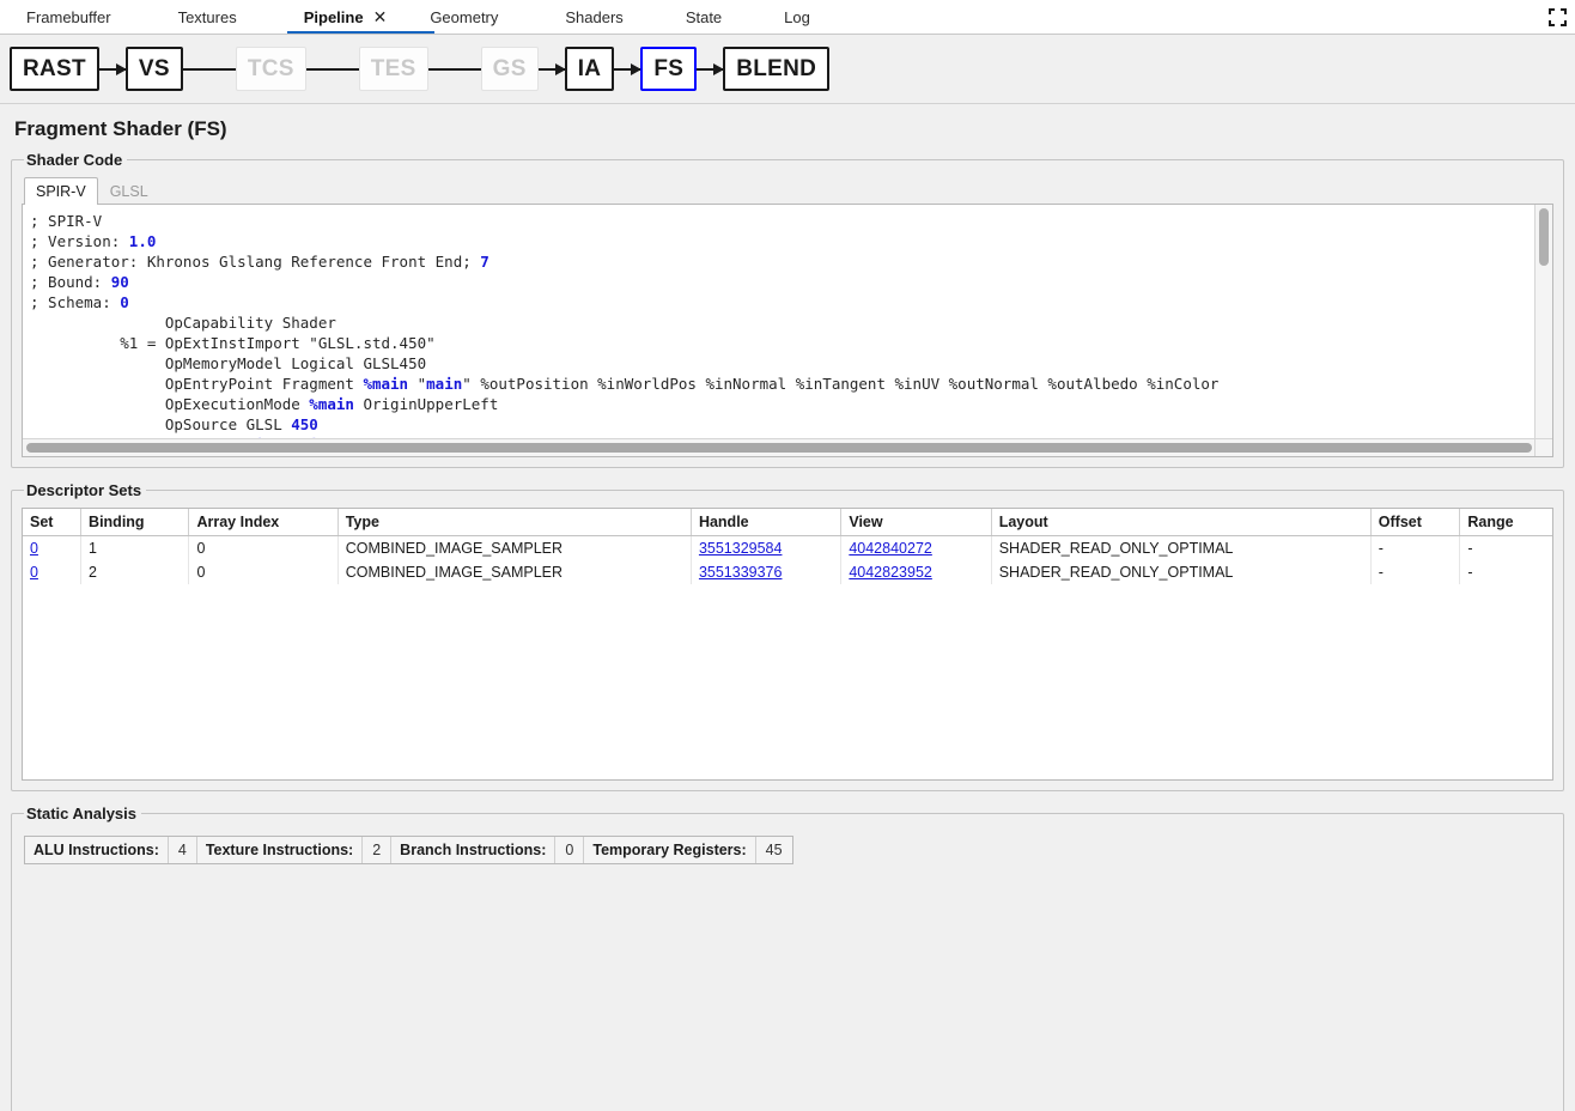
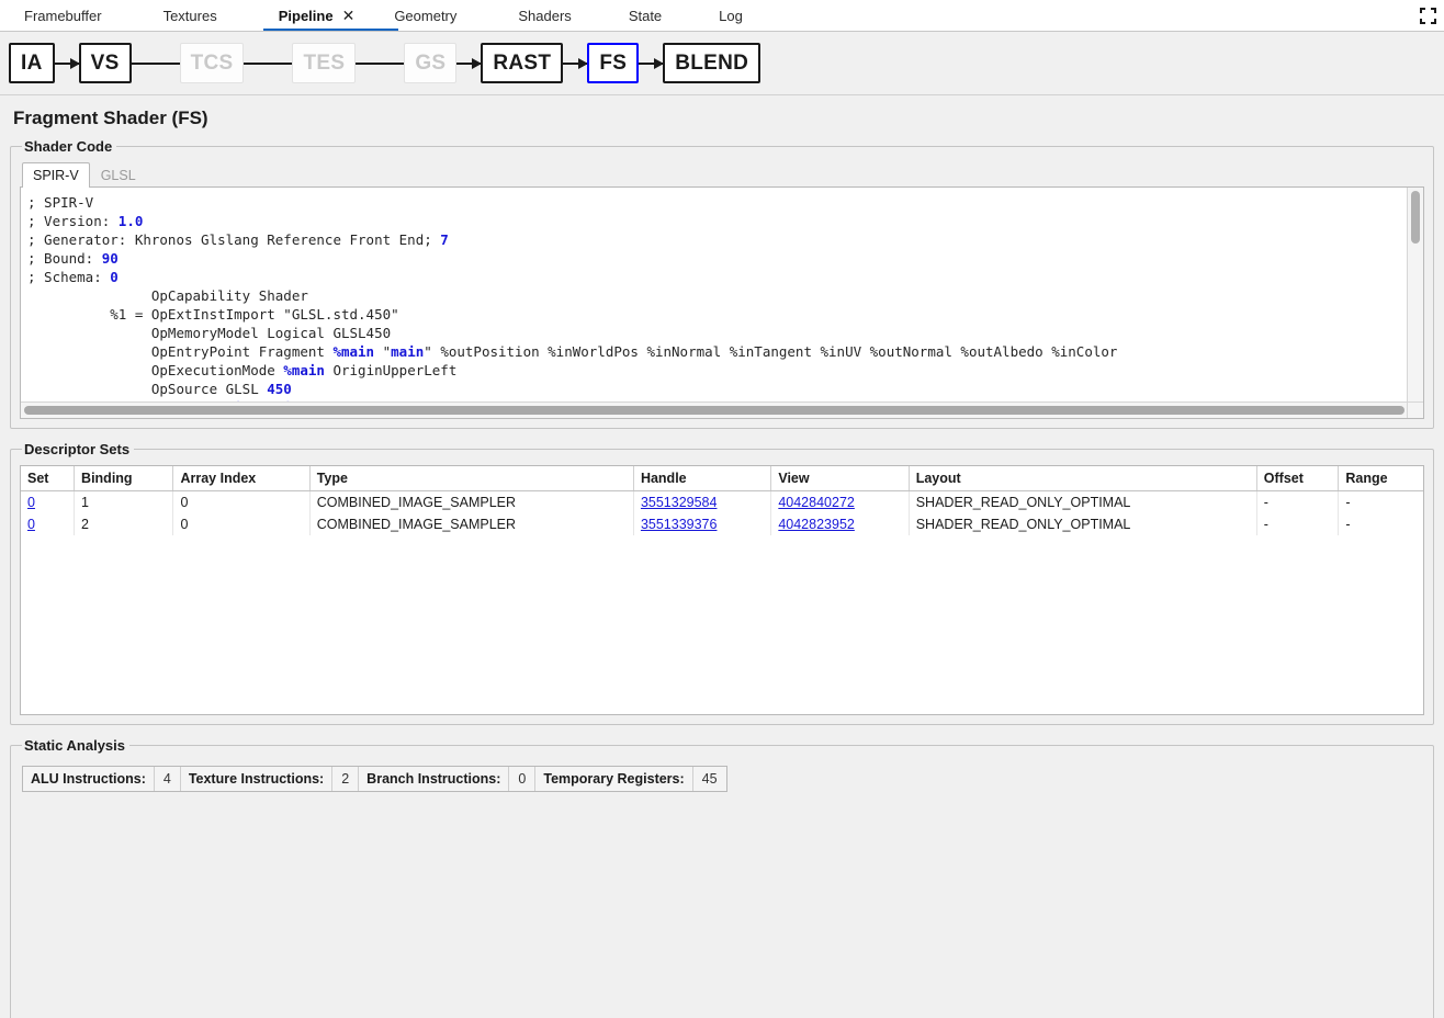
  Framebuffer
  Textures
  Pipeline
  ✕
  Geometry
  Shaders
  State
  Log
- RAST
+ IA
  VS
  TCS
  TES
  GS
- IA
+ RAST
  FS
  BLEND
  Fragment Shader (FS)
  Shader Code
  SPIR-V
  GLSL
  ; SPIR-V
  ; Version: 1.0
  ; Generator: Khronos Glslang Reference Front End; 7
  ; Bound: 90
  ; Schema: 0
  OpCapability Shader
  %1 = OpExtInstImport "GLSL.std.450"
  OpMemoryModel Logical GLSL450
  OpEntryPoint Fragment %main "main" %outPosition %inWorldPos %inNormal %inTangent %inUV %outNormal %outAlbedo %inColor
  OpExecutionMode %main OriginUpperLeft
  OpSource GLSL 450
  Descriptor Sets
  Set	Binding	Array Index	Type	Handle	View	Layout	Offset	Range
  0	1	0	COMBINED_IMAGE_SAMPLER	3551329584	4042840272	SHADER_READ_ONLY_OPTIMAL	-	-
  0	2	0	COMBINED_IMAGE_SAMPLER	3551339376	4042823952	SHADER_READ_ONLY_OPTIMAL	-	-
  Static Analysis
  ALU Instructions:
  4
  Texture Instructions:
  2
  Branch Instructions:
  0
  Temporary Registers:
  45
